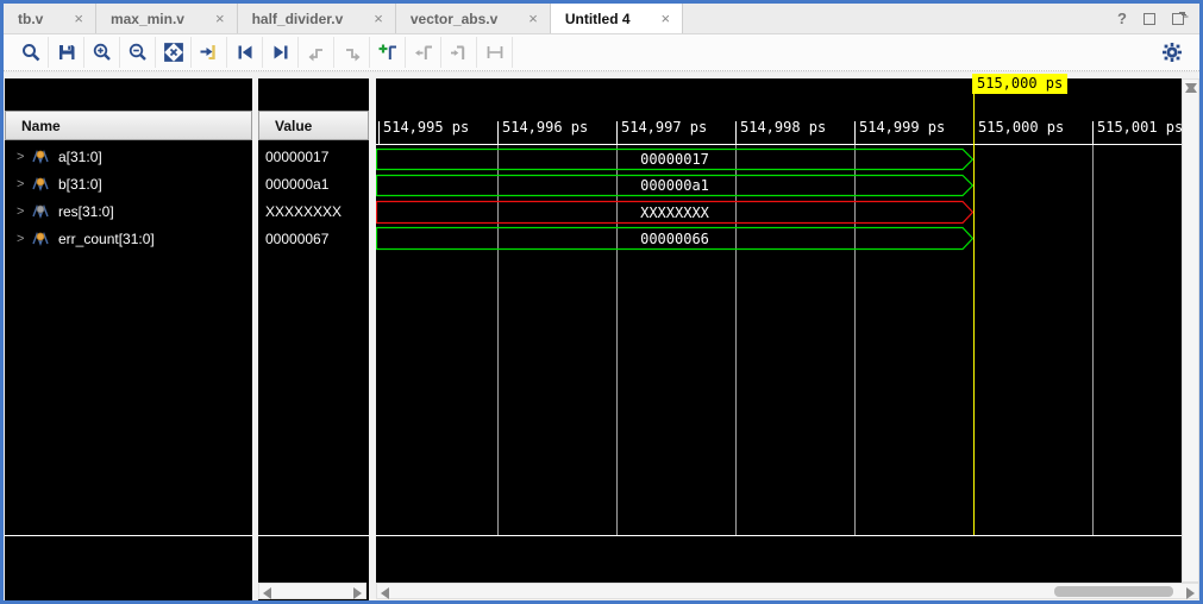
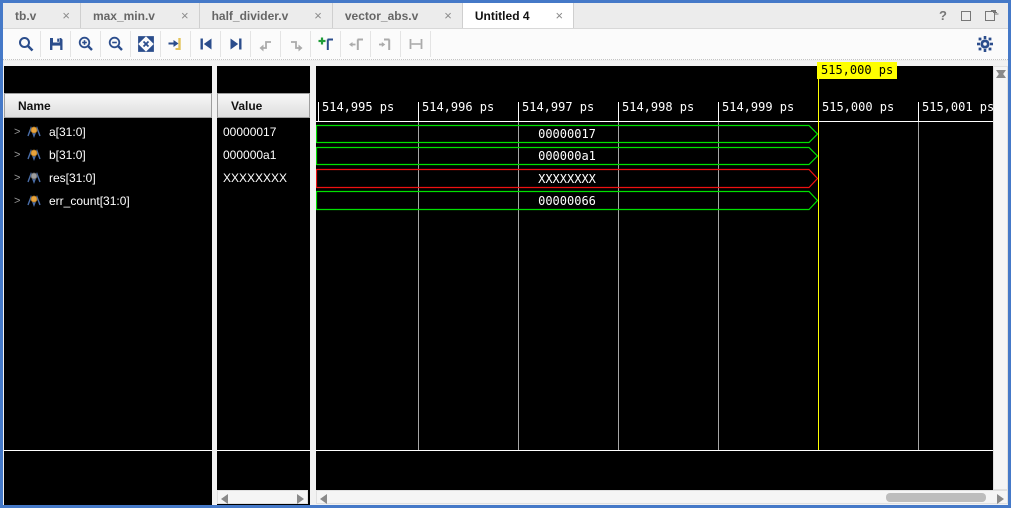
  tb.v
  ×
  max_min.v
  ×
  half_divider.v
  ×
  vector_abs.v
  ×
  Untitled 4
  ×
  ?
  Name
  >
  a[31:0]
  >
  b[31:0]
  >
  res[31:0]
  >
  err_count[31:0]
  Value
  00000017
  000000a1
  XXXXXXXX
- 00000067
  514,995 ps
  514,996 ps
  514,997 ps
  514,998 ps
  514,999 ps
  515,000 ps
  515,001 ps
  00000017
  000000a1
  XXXXXXXX
  00000066
  515,000 ps
